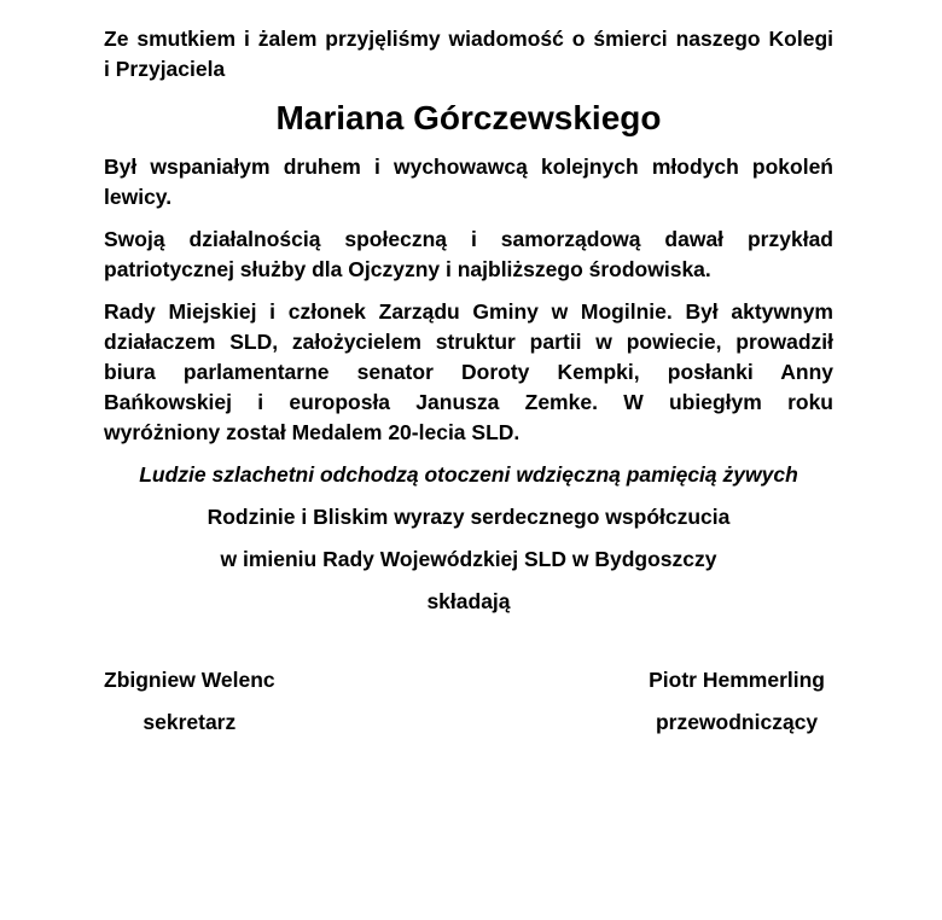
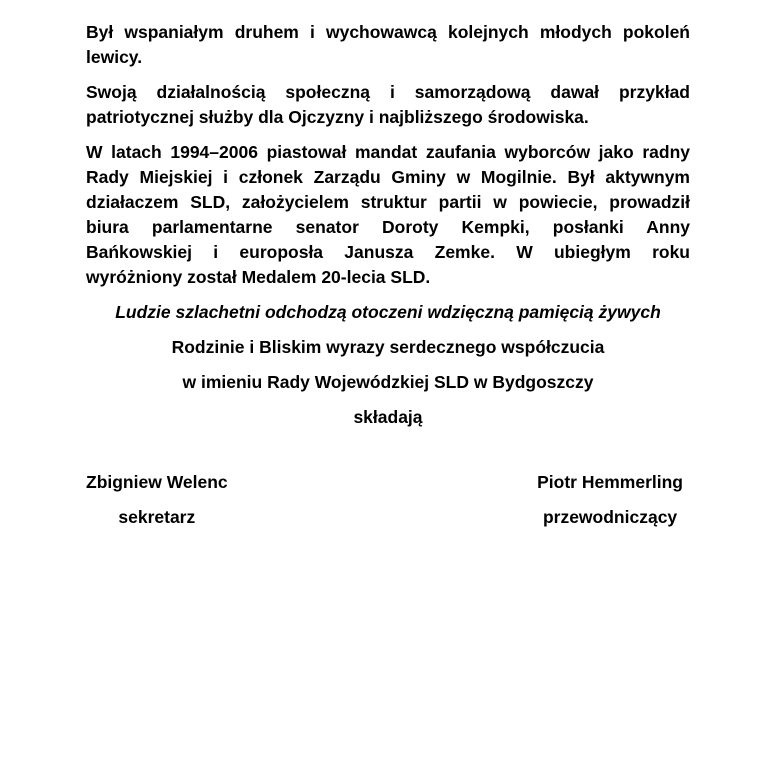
- Ze smutkiem i żalem przyjęliśmy wiadomość o śmierci naszego Kolegi
- i Przyjaciela
- Mariana Górczewskiego
  Był wspaniałym druhem i wychowawcą kolejnych młodych pokoleń
  lewicy.
  Swoją działalnością społeczną i samorządową dawał przykład
  patriotycznej służby dla Ojczyzny i najbliższego środowiska.
+ W latach 1994–2006 piastował mandat zaufania wyborców jako radny
  Rady Miejskiej i członek Zarządu Gminy w Mogilnie. Był aktywnym
  działaczem SLD, założycielem struktur partii w powiecie, prowadził
  biura parlamentarne senator Doroty Kempki, posłanki Anny
  Bańkowskiej i europosła Janusza Zemke. W ubiegłym roku
  wyróżniony został Medalem 20-lecia SLD.
  Ludzie szlachetni odchodzą otoczeni wdzięczną pamięcią żywych
  Rodzinie i Bliskim wyrazy serdecznego współczucia
  w imieniu Rady Wojewódzkiej SLD w Bydgoszczy
  składają
  Zbigniew Welenc
  sekretarz
  Piotr Hemmerling
  przewodniczący
